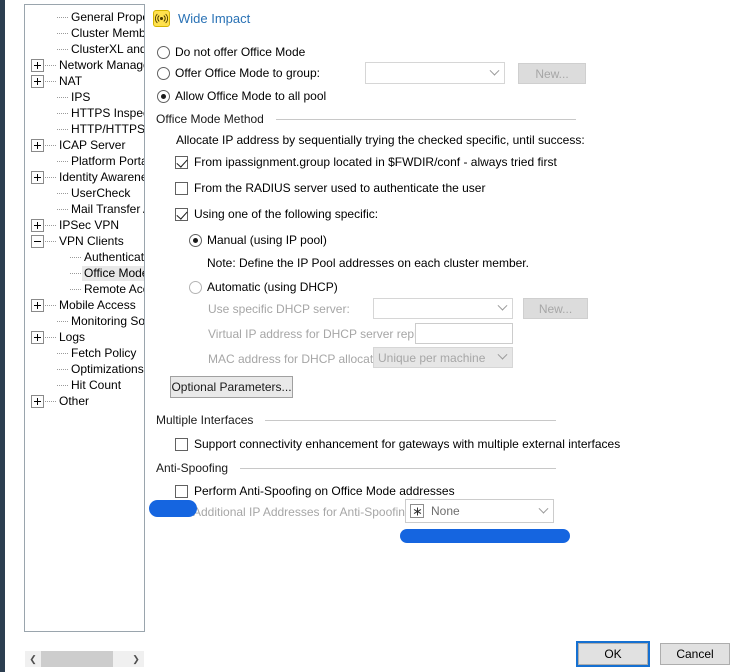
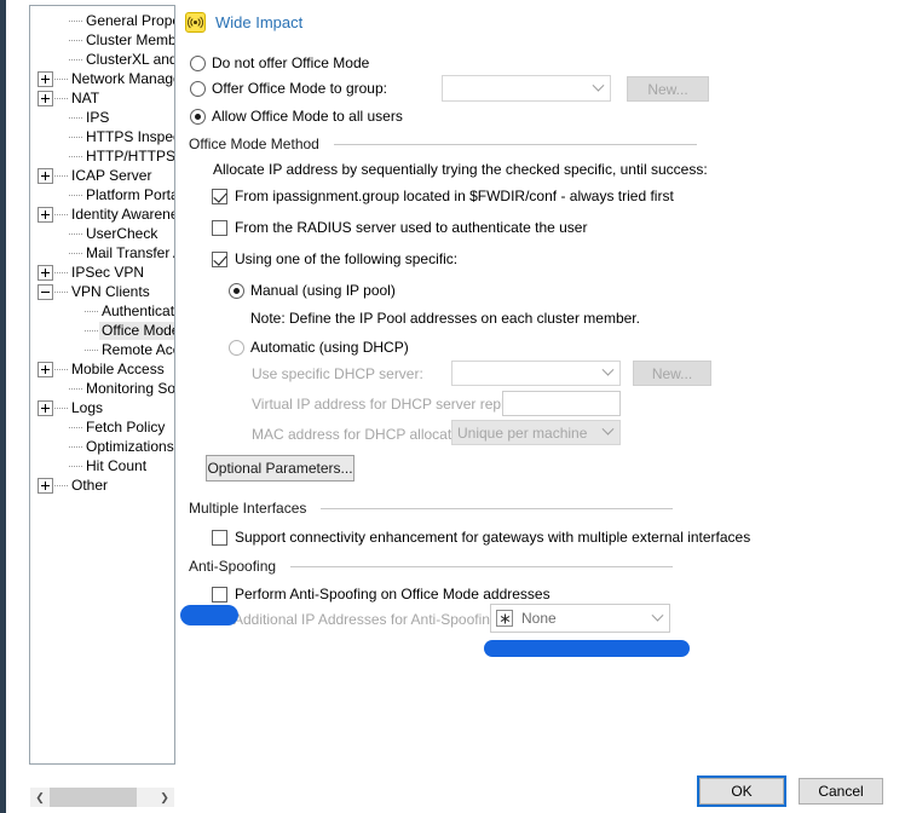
  Cluster Memb
  ClusterXL and
  Network Manag
  NAT
  IPS
  ICAP Server
  Platform Port
  Identity Awaren
  UserCheck
  Mail Transfer
  IPSec VPN
  VPN Clients
  Authenticat
  Office Mod
  Mobile Access
  Logs
  Fetch Policy
  Optimizations
  Hit Count
  Other
  ❮
  ❯
  Wide Impact
  Do not offer Office Mode
  Offer Office Mode to group:
  New...
- Allow Office Mode to all pool
+ Allow Office Mode to all users
  Office Mode Method
  Allocate IP address by sequentially trying the checked specific, until success:
  From ipassignment.group located in $FWDIR/conf - always tried first
  From the RADIUS server used to authenticate the user
  Using one of the following specific:
  Manual (using IP pool)
  Note: Define the IP Pool addresses on each cluster member.
  Automatic (using DHCP)
  Use specific DHCP server:
  New...
  Virtual IP address for DHCP server rep
  MAC address for DHCP allocat
  Unique per machine
  Optional Parameters...
  Multiple Interfaces
  Support connectivity enhancement for gateways with multiple external interfaces
  Anti-Spoofing
  Perform Anti-Spoofing on Office Mode addresses
  Additional IP Addresses for Anti-Spoofin
  None
  OK
  Cancel
